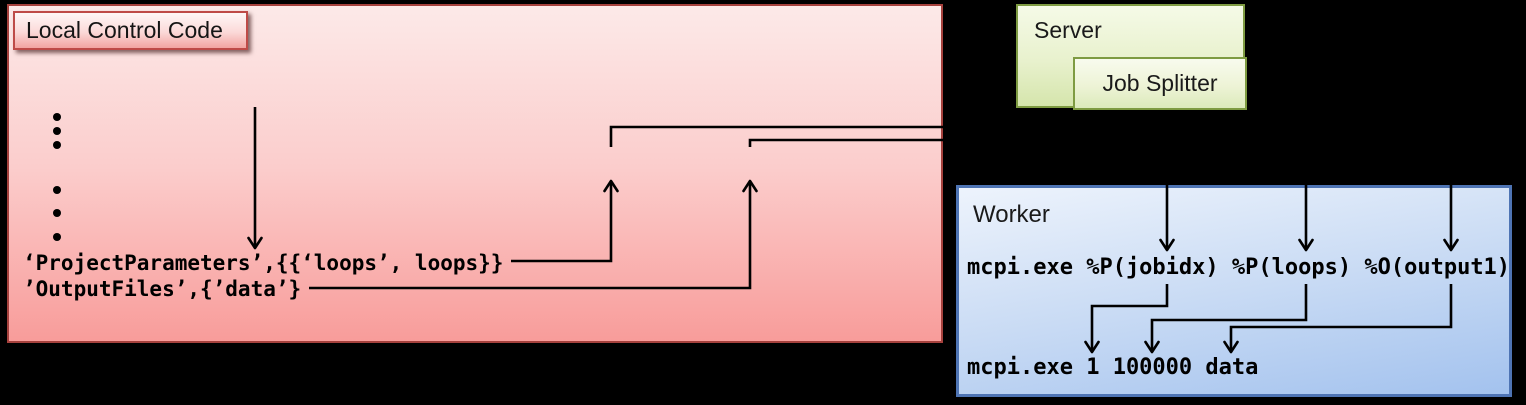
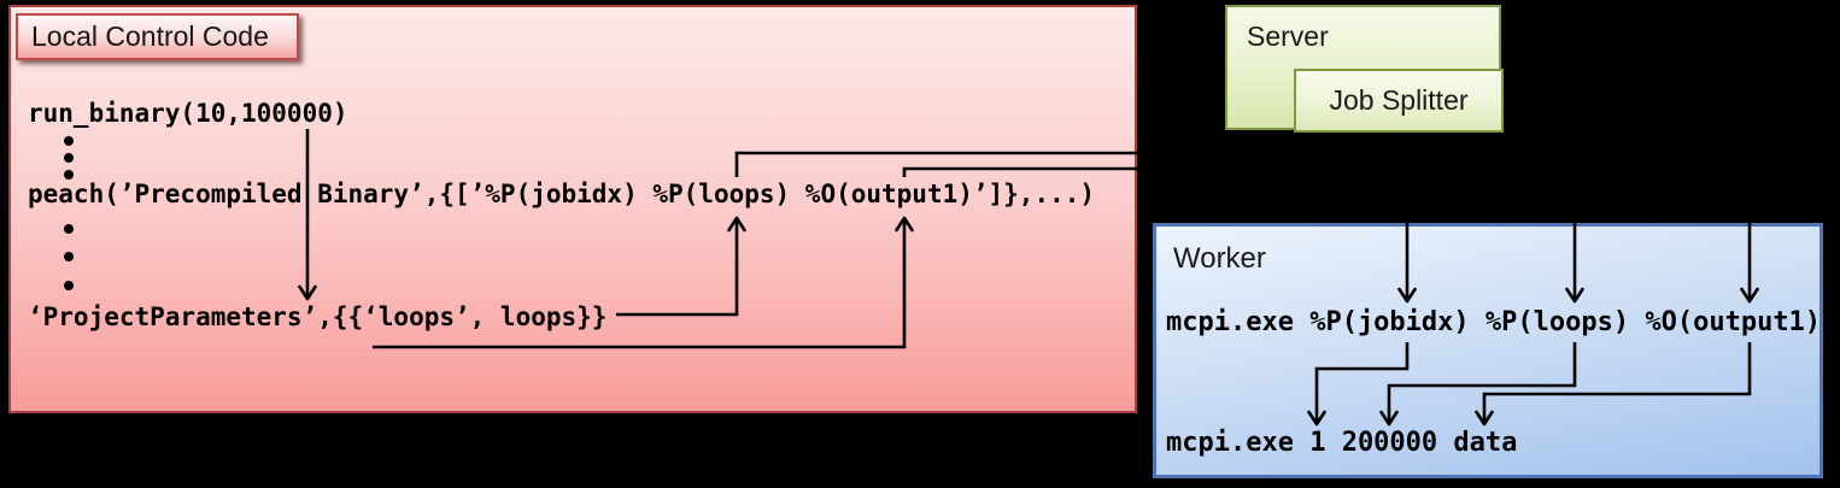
  Local Control Code
+ run_binary(10,100000)
+ peach(’Precompiled Binary’,{[’%P(jobidx) %P(loops) %O(output1)’]},...)
  ‘ProjectParameters’,{{‘loops’, loops}}
- ’OutputFiles’,{’data’}
  Server
  Job Splitter
  Worker
  mcpi.exe %P(jobidx) %P(loops) %O(output1)
- mcpi.exe 1 100000 data
+ mcpi.exe 1 200000 data
